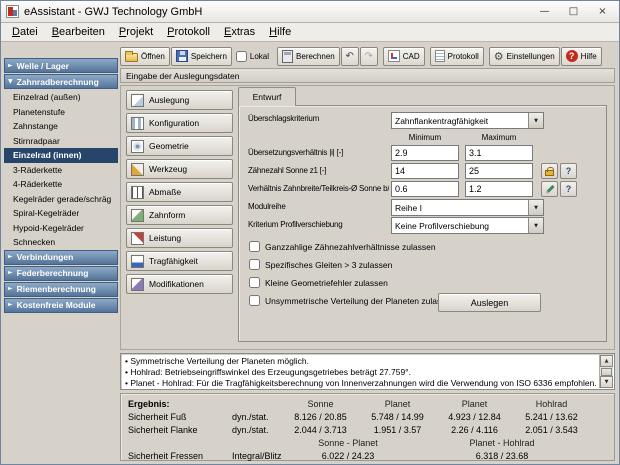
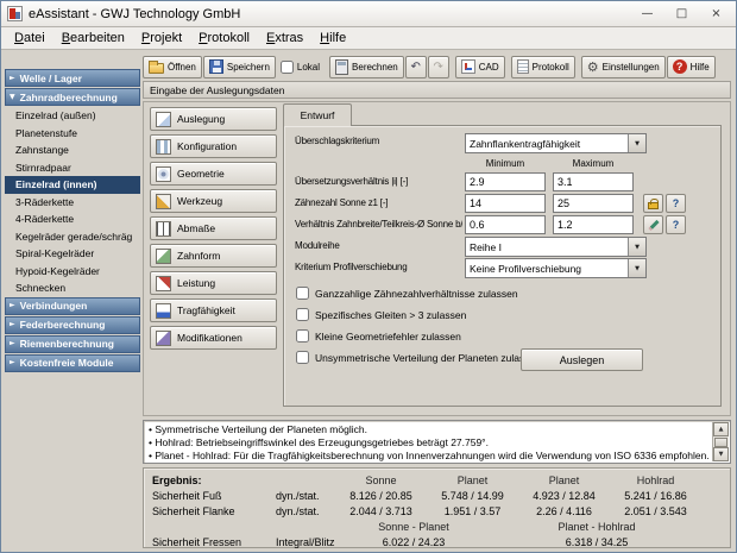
  eAssistant - GWJ Technology GmbH
  —
  □
  ×
  Datei
  Bearbeiten
  Projekt
  Protokoll
  Extras
  Hilfe
  Öffnen
  Speichern
  Lokal
  Berechnen
  ↶
  ↷
  CAD
  Protokoll
  ⚙
  Einstellungen
  ?
  Hilfe
  Welle / Lager
  Zahnradberechnung
  Einzelrad (außen)
  Planetenstufe
  Zahnstange
  Stirnradpaar
  Einzelrad (innen)
  3-Räderkette
  4-Räderkette
  Kegelräder gerade/schräg
  Spiral-Kegelräder
  Hypoid-Kegelräder
  Schnecken
  Verbindungen
  Federberechnung
  Riemenberechnung
  Kostenfreie Module
  Eingabe der Auslegungsdaten
  Auslegung
  Konfiguration
  Geometrie
  Werkzeug
  Abmaße
  Zahnform
  Leistung
  Tragfähigkeit
  Modifikationen
  Entwurf
  Überschlagskriterium
  Zahnflankentragfähigkeit
  Minimum
  Maximum
  Übersetzungsverhältnis |i| [-]
  2.9
  3.1
  Zähnezahl Sonne z1 [-]
  14
  25
  ?
  Verhältnis Zahnbreite/Teilkreis-Ø Sonne b/
  0.6
  1.2
  ?
  Modulreihe
  Reihe I
  Kriterium Profilverschiebung
  Keine Profilverschiebung
  Ganzzahlige Zähnezahlverhältnisse zulassen
  Spezifisches Gleiten > 3 zulassen
  Kleine Geometriefehler zulassen
  Unsymmetrische Verteilung der Planeten zula
  Auslegen
  Symmetrische Verteilung der Planeten möglich.
  Hohlrad: Betriebseingriffswinkel des Erzeugungsgetriebes beträgt 27.759°.
  Planet - Hohlrad: Für die Tragfähigkeitsberechnung von Innenverzahnungen wird die Verwendung von ISO 6336 empfohlen.
  Ergebnis:
  Sonne
  Planet
  Planet
  Hohlrad
  Sicherheit Fuß
  dyn./stat.
  8.126 / 20.85
  5.748 / 14.99
  4.923 / 12.84
- 5.241 / 13.62
+ 5.241 / 16.86
  Sicherheit Flanke
  dyn./stat.
  2.044 / 3.713
  1.951 / 3.57
  2.26 / 4.116
  2.051 / 3.543
  Sonne - Planet
  Planet - Hohlrad
  Sicherheit Fressen
  Integral/Blitz
  6.022 / 24.23
- 6.318 / 23.68
+ 6.318 / 34.25
